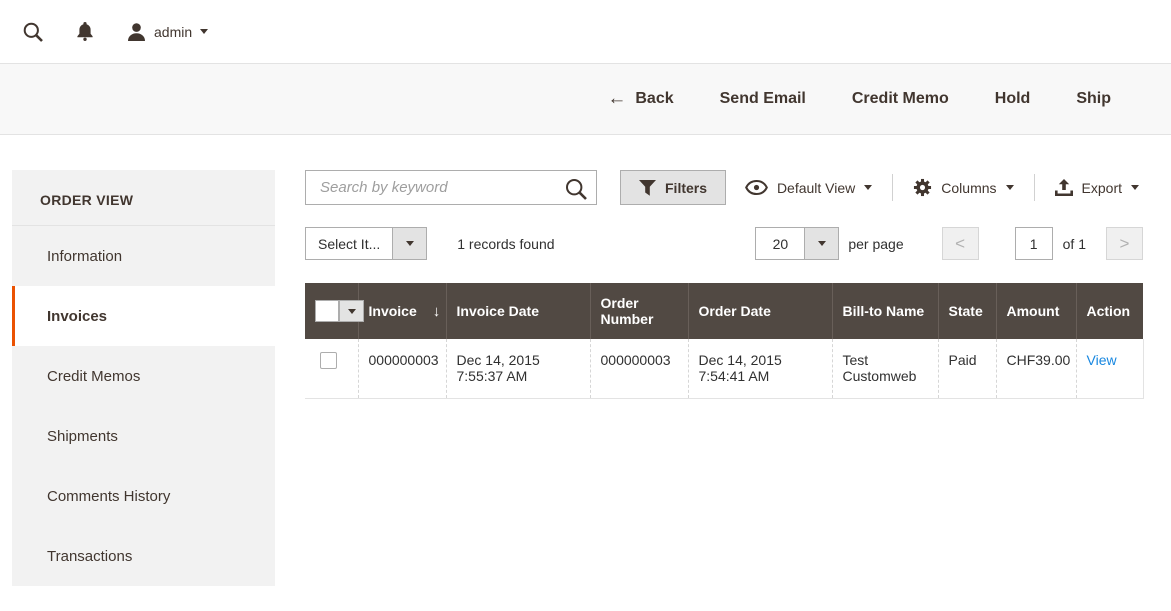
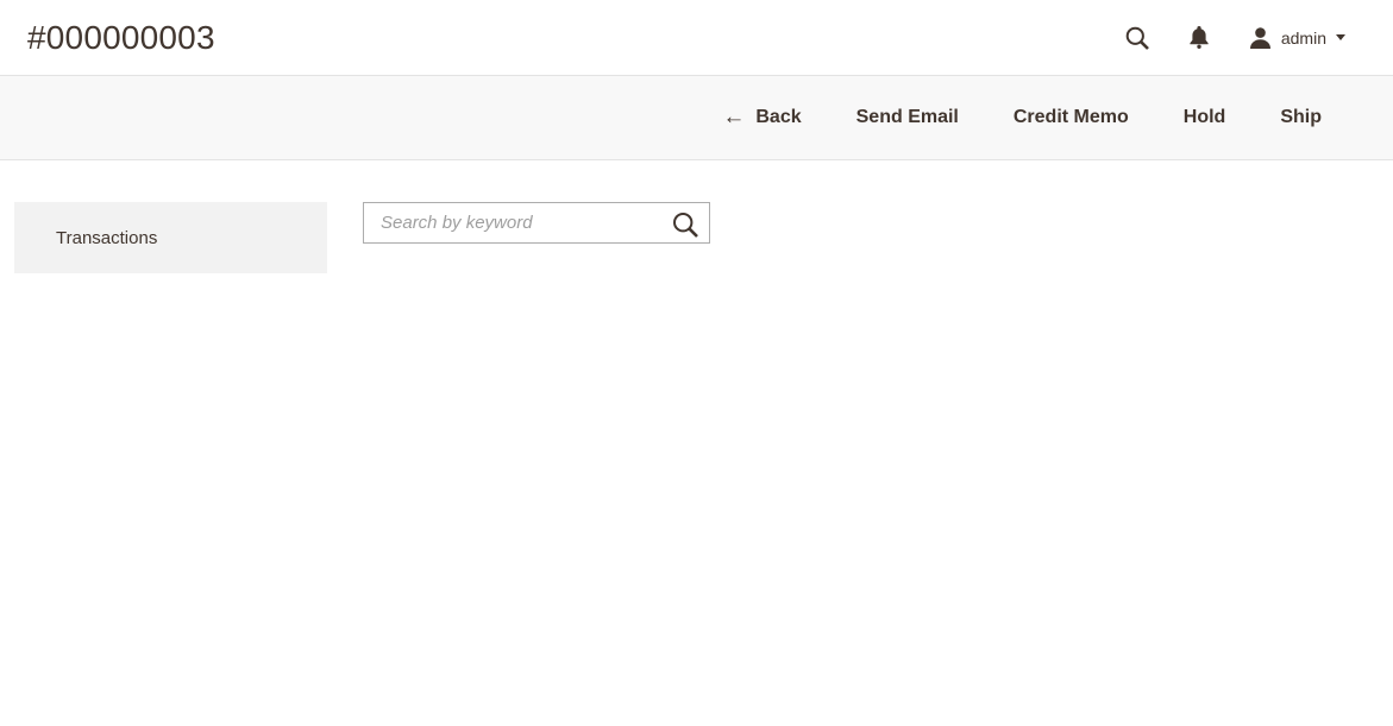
+ #000000003
  admin
  ←
  Back
  Send Email
  Credit Memo
  Hold
  Ship
- ORDER VIEW
- Information
- Invoices
- Credit Memos
- Shipments
- Comments History
  Transactions
  Search by keyword
- Filters
- Default View
- Columns
- Export
- Select It...
- 1 records found
- 20
- per page
- <
- 1
- of 1
- >
- 	Invoice ↓	Invoice Date	Order Number	Order Date	Bill-to Name	State	Amount	Action
- 	000000003	Dec 14, 2015 7:55:37 AM	000000003	Dec 14, 2015 7:54:41 AM	Test Customweb	Paid	CHF39.00	View
